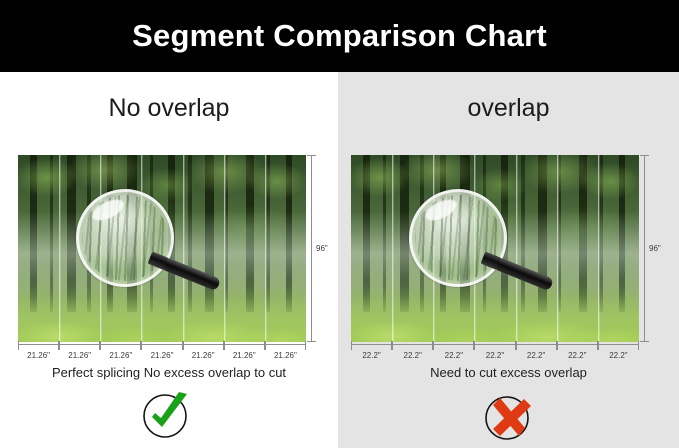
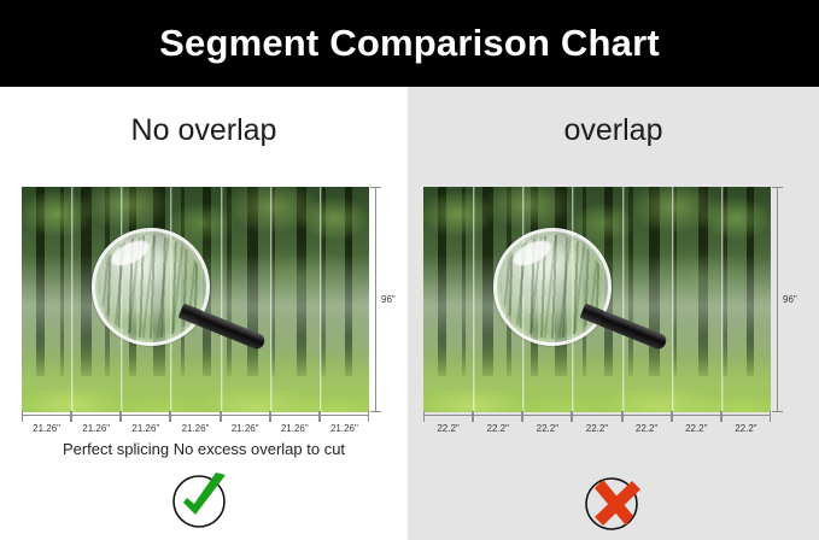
  Segment Comparison Chart
  No overlap
  21.26"
  21.26"
  21.26"
  21.26"
  21.26"
  21.26"
  21.26"
  96"
  Perfect splicing No excess overlap to cut
  overlap
  22.2"
  22.2"
  22.2"
  22.2"
  22.2"
  22.2"
  22.2"
  96"
- Need to cut excess overlap
